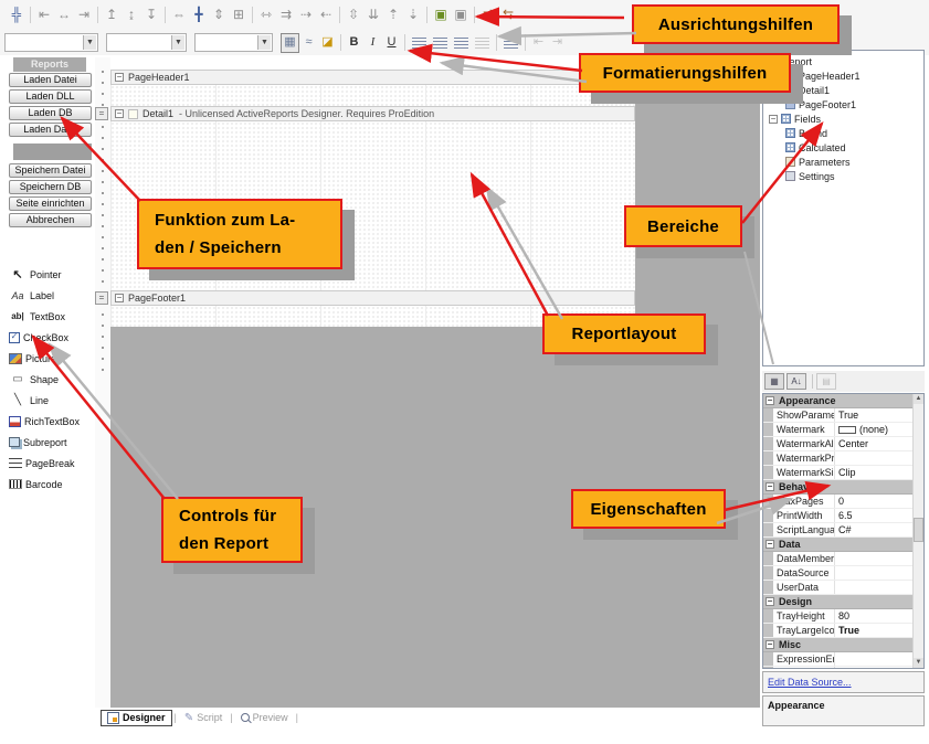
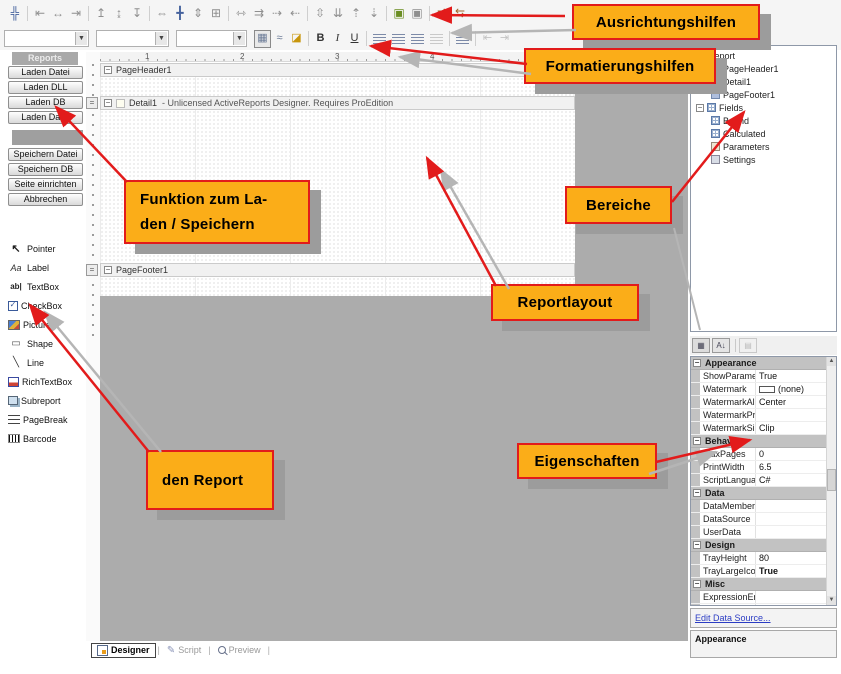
  ╬
  ⇤
  ↔
  ⇥
  ↥
  ↨
  ↧
  ⇔
  ╋
  ⇕
  ⊞
  ⇿
  ⇉
  ⇢
  ⇠
  ⇳
  ⇊
  ⇡
  ⇣
  ▣
  ▣
  ⇄
  ⇆
  ▦
  ≈
  ◪
  B
  I
  U
  ⇤
  ⇥
  Reports
  Laden Datei
  Laden DLL
  Laden DB
  Laden Dati
  Speichern Datei
  Speichern DB
  Seite einrichten
  Abbrechen
  Pointer
  Label
  TextBox
  CeckBox
  Pictue
  Shape
  Line
  RichTextBox
  Subreport
  PageBreak
  Barcode
  =
  =
+ 1
+ 2
+ 3
+ 4
  −
  PageHeader1
  −
  Detail1
  - Unlicensed ActiveReports Designer. Requires ProEdition
  −
  PageFooter1
  Designer
  |
  Script
  |
  Preview
  |
  eport
  PageHeader1
  Detail1
  PageFooter1
  −
  Fields
  Bond
  alculated
  Parameters
  Settings
  ▦
  A↓
  ▤
  −
  Appearance
  ShowParame
  True
  Watermark
  (none)
  WatermarkAl
  Center
  WatermarkPr
  WatermarkSi
  Clip
  −
  Behavio
  xPages
  0
  PrintWidth
  6.5
  ScriptLangua
  C#
  −
  Data
  DataMember
  DataSource
  UserData
  −
  Design
  TrayHeight
  80
  TrayLargeIco
  True
  −
  Misc
  ExpressionE
  Edit Data Source...
  Appearance
  Ausrichtungshilfen
  Formatierungshilfen
  Funktion zum La-
  den / Speichern
  Bereiche
  Reportlayout
- Controls für
  den Report
  Eigenschaften
